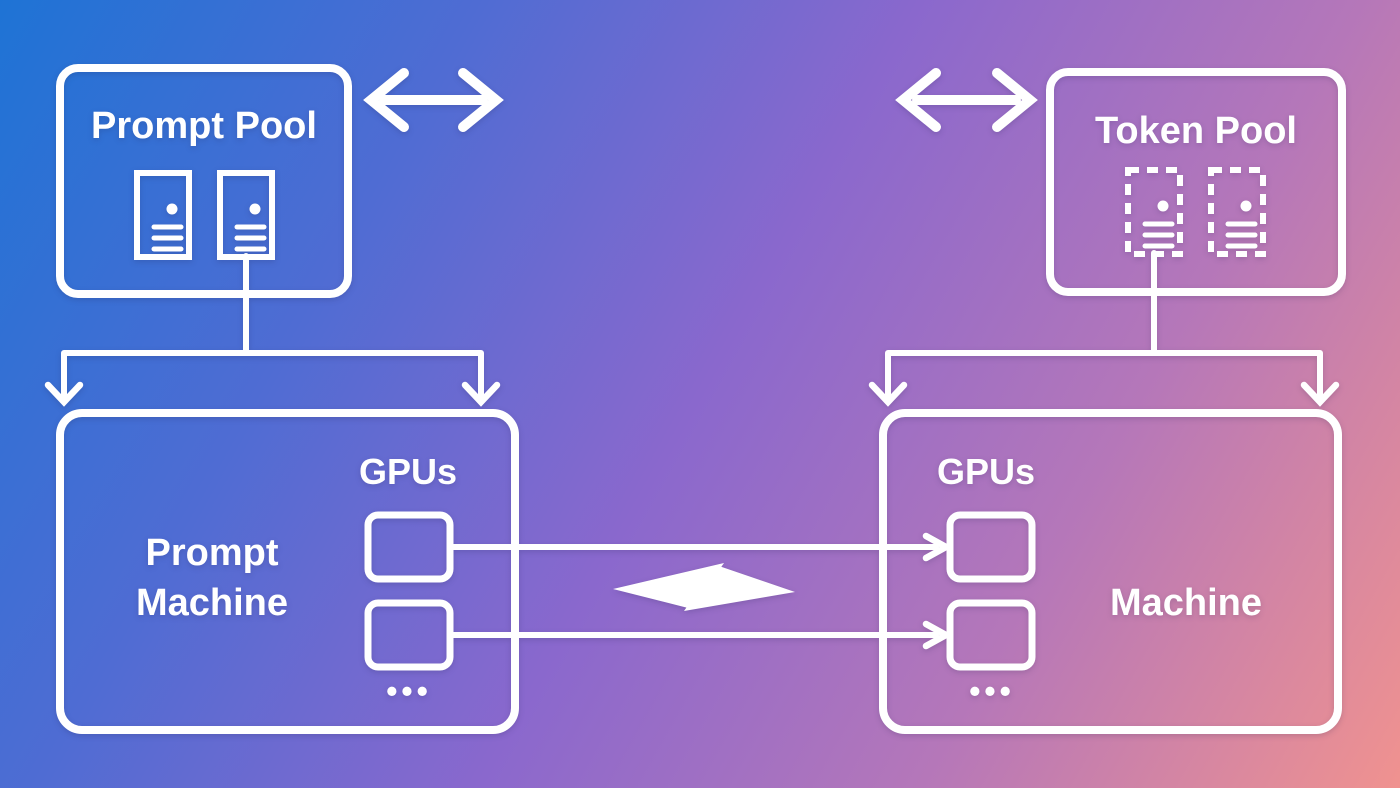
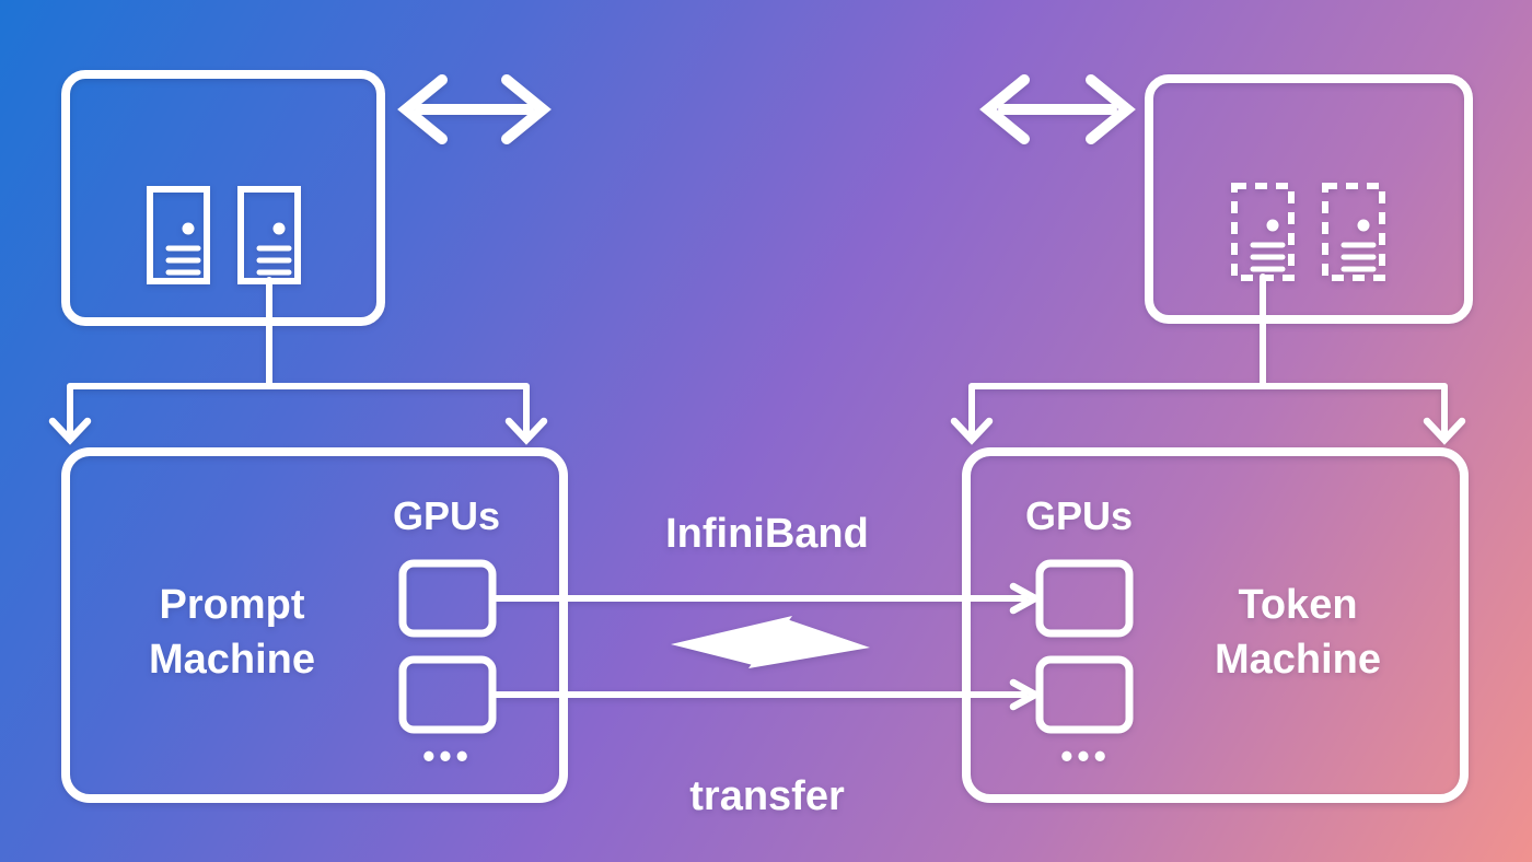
- Prompt Pool
- Token Pool
  Prompt
  Machine
  GPUs
  •••
+ Token
  Machine
  GPUs
  •••
+ InfiniBand
+ transfer
